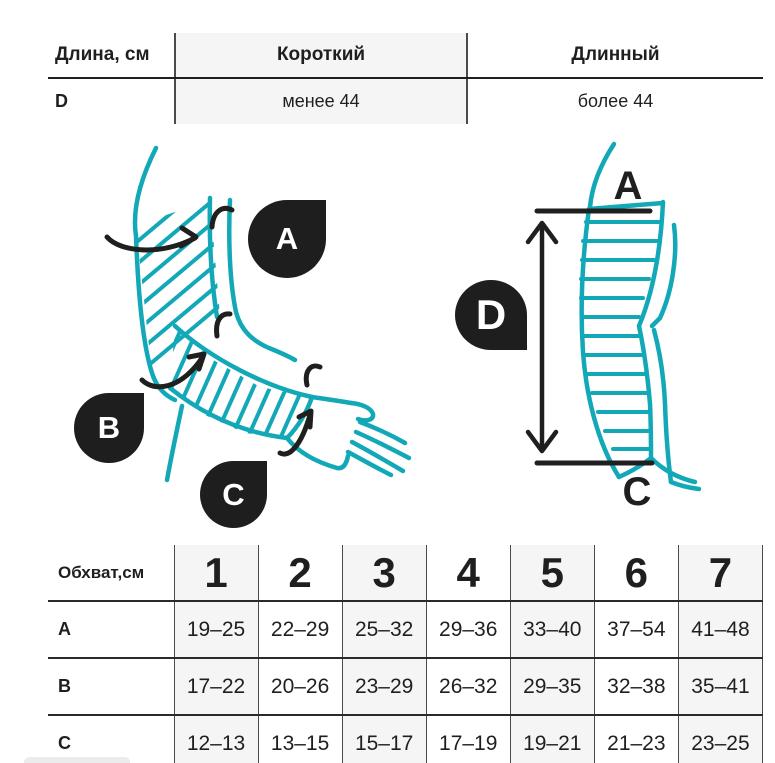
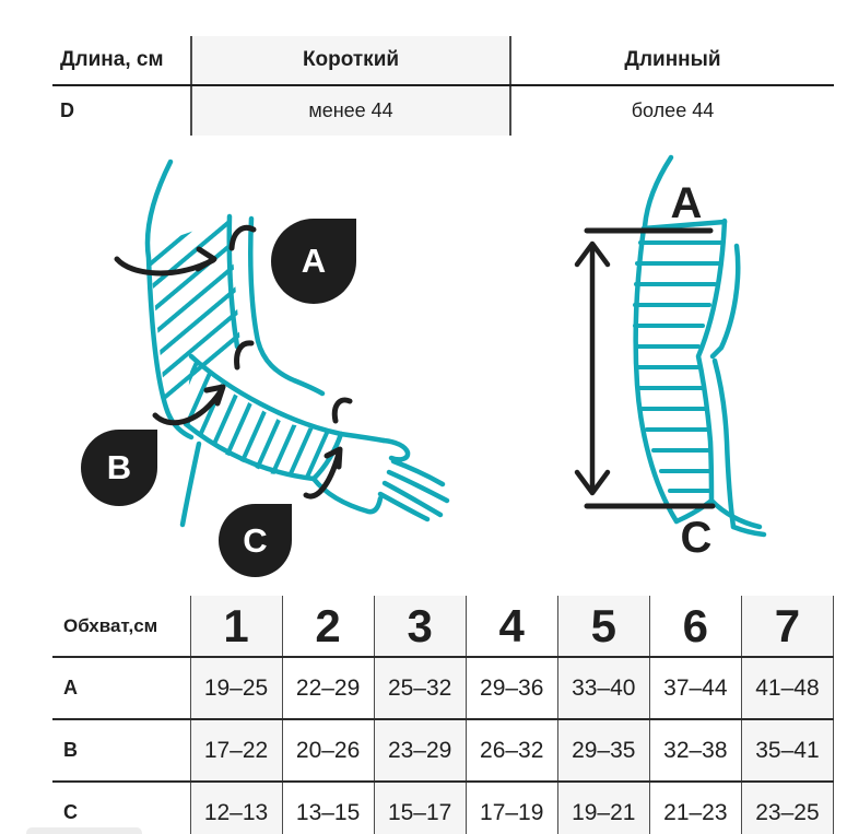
  Длина, см	Короткий	Длинный
  D	менее 44	более 44
  A
  B
  C
  A
  C
- D
  Обхват,см	1	2	3	4	5	6	7
- A	19–25	22–29	25–32	29–36	33–40	37–54	41–48
+ A	19–25	22–29	25–32	29–36	33–40	37–44	41–48
  B	17–22	20–26	23–29	26–32	29–35	32–38	35–41
  C	12–13	13–15	15–17	17–19	19–21	21–23	23–25
